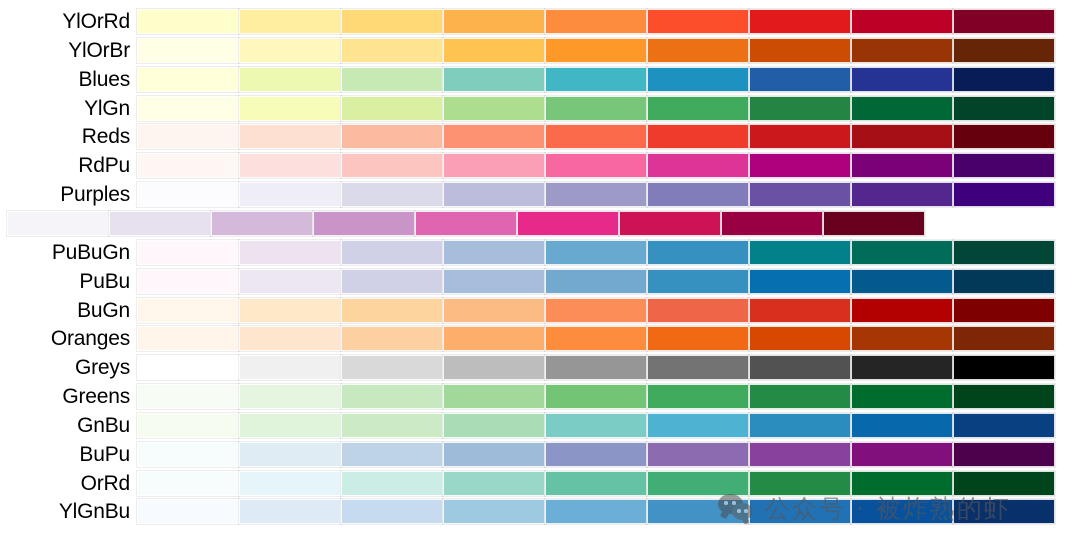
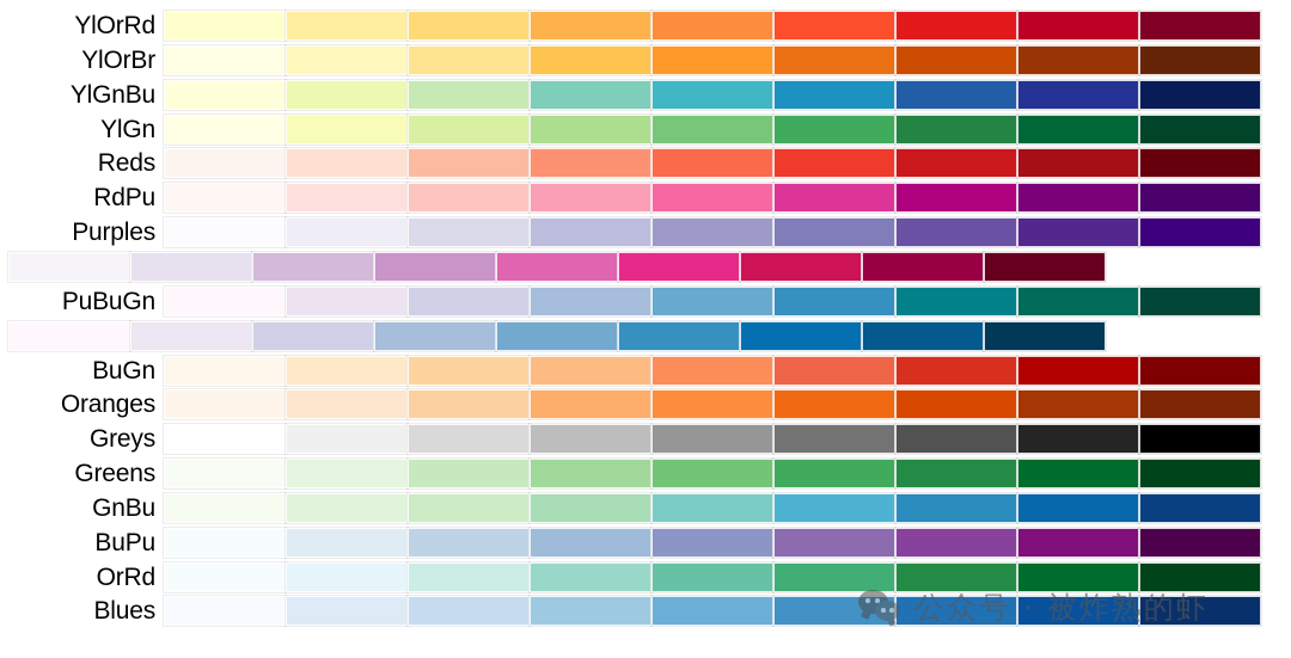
  YlOrRd
  YlOrBr
- Blues
+ YlGnBu
  YlGn
  Reds
  RdPu
  Purples
  PuBuGn
- PuBu
  BuGn
  Oranges
  Greys
  Greens
  GnBu
  BuPu
  OrRd
- YlGnBu
+ Blues
  公众号 · 被炸熟的虾
